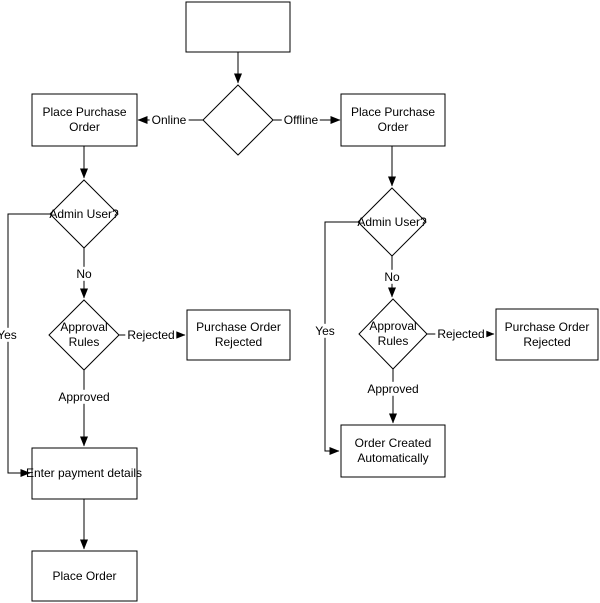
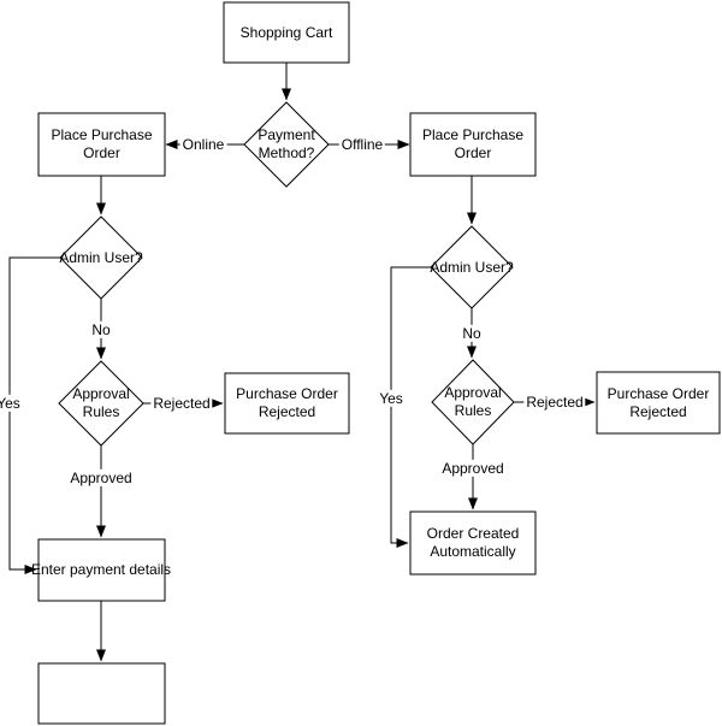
+ Shopping Cart
+ Payment Method?
  Place Purchase Order
  Place Purchase Order
  Admin User?
  Admin User?
  Approval Rules
  Approval Rules
  Purchase Order Rejected
  Purchase Order Rejected
  Enter payment details
- Place Order
  Order Created Automatically
  Online
  Offline
  No
  No
  Yes
  Yes
  Rejected
  Rejected
  Approved
  Approved
